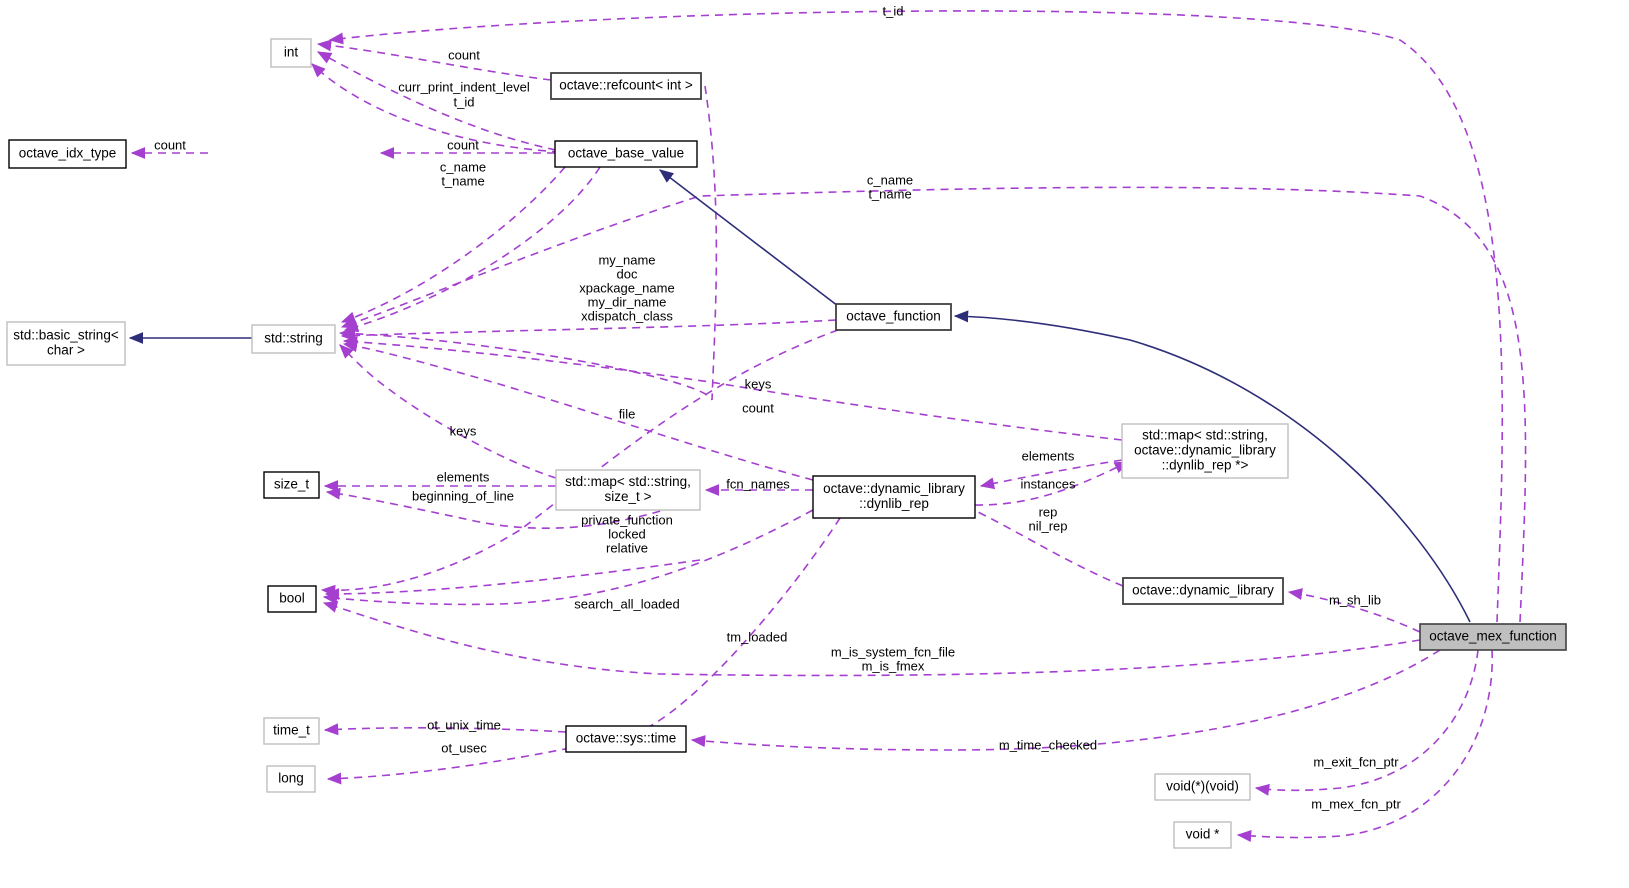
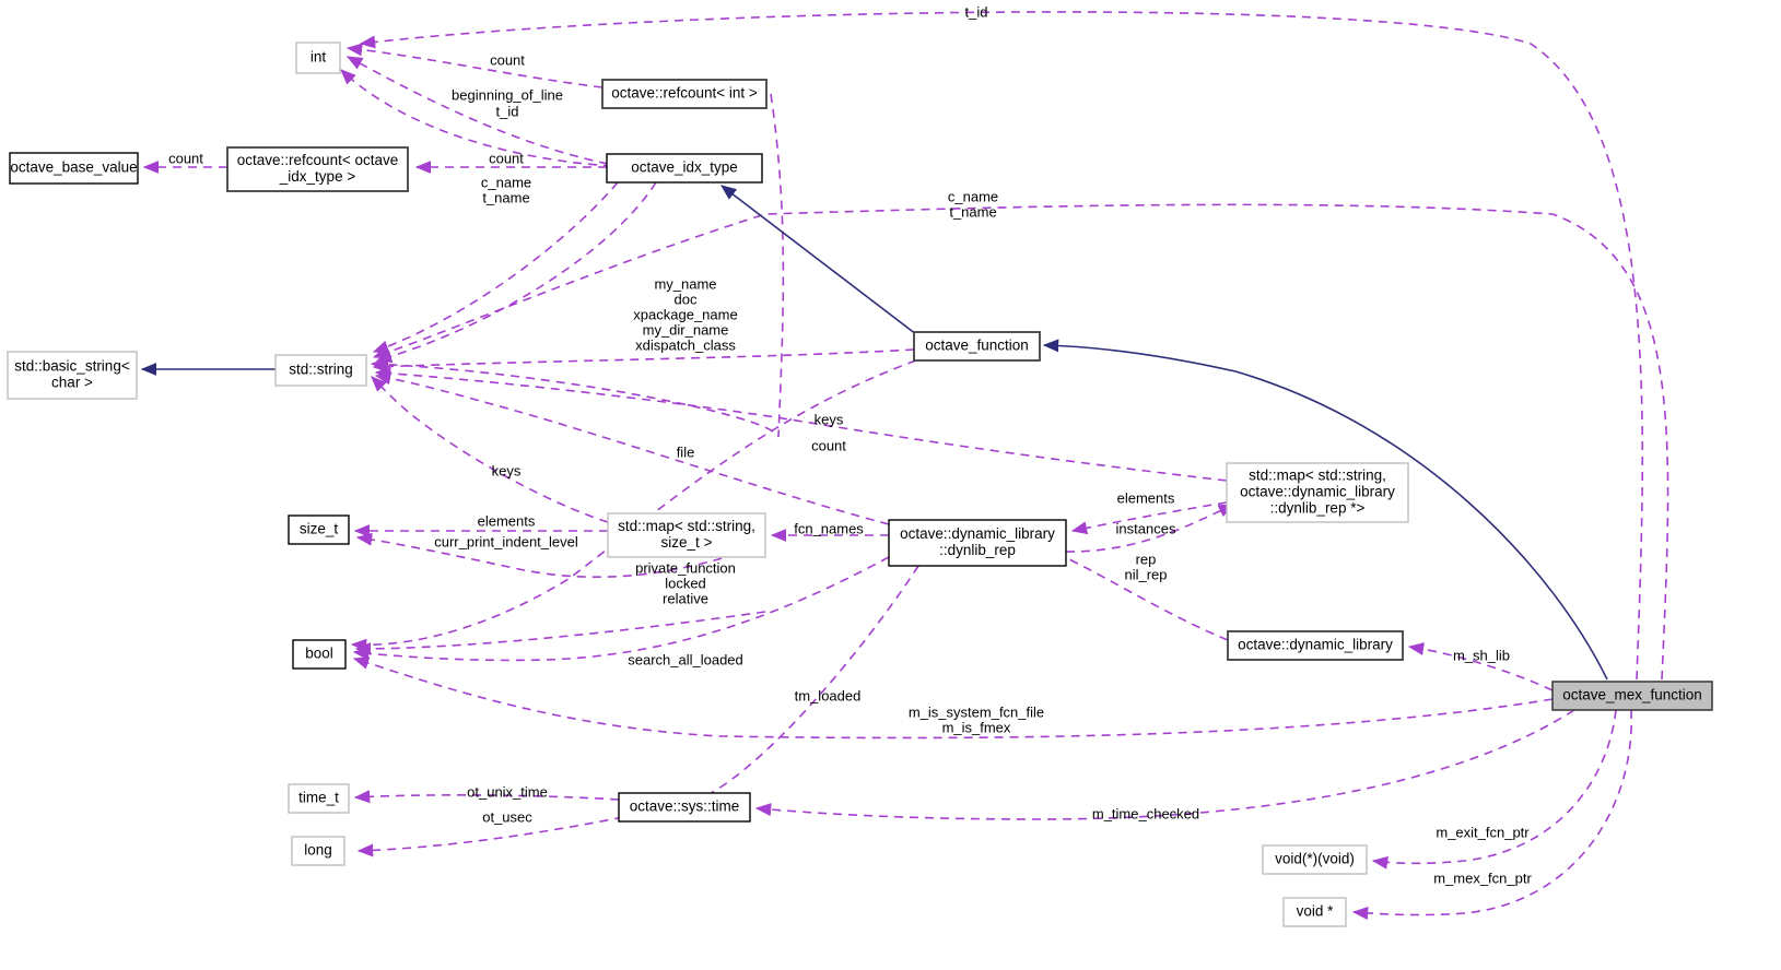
  int
  octave::refcount< int >
- octave_idx_type
+ octave_base_value
+ octave::refcount< octave
+ _idx_type >
- octave_base_value
+ octave_idx_type
  std::basic_string<
  char >
  std::string
  octave_function
  std::map< std::string,
  octave::dynamic_library
  ::dynlib_rep *>
  size_t
  std::map< std::string,
  size_t >
  octave::dynamic_library
  ::dynlib_rep
  octave::dynamic_library
  octave_mex_function
  time_t
  octave::sys::time
  long
  void(*)(void)
  void *
  bool
  t_id
  count
- curr_print_indent_level
+ beginning_of_line
  t_id
  count
  count
  c_name
  t_name
  c_name
  t_name
  my_name
  doc
  xpackage_name
  my_dir_name
  xdispatch_class
  keys
  count
  file
  keys
  elements
- beginning_of_line
+ curr_print_indent_level
  elements
  fcn_names
  instances
  private_function
  locked
  relative
  rep
  nil_rep
  search_all_loaded
  m_sh_lib
  tm_loaded
  m_is_system_fcn_file
  m_is_fmex
  ot_unix_time
  ot_usec
  m_time_checked
  m_exit_fcn_ptr
  m_mex_fcn_ptr
